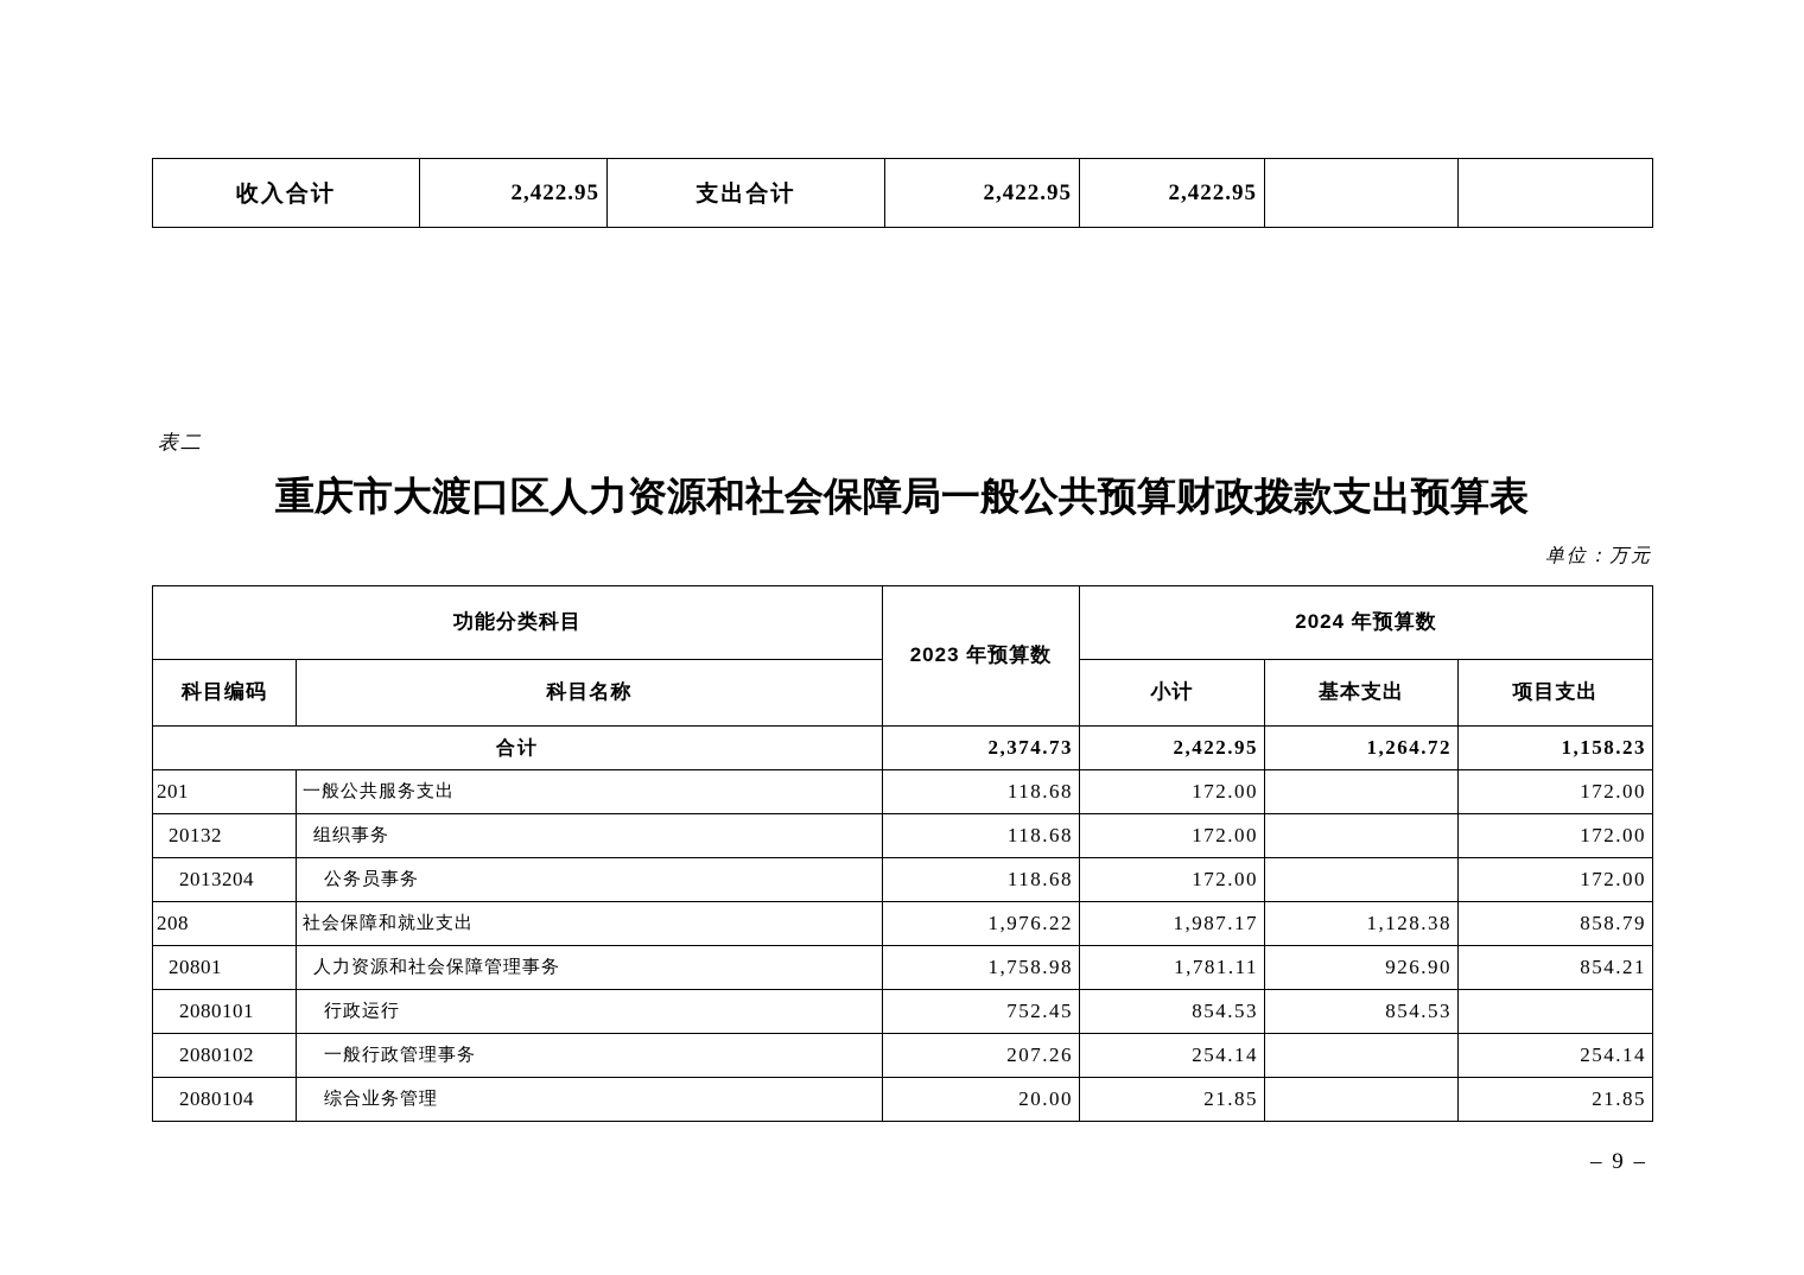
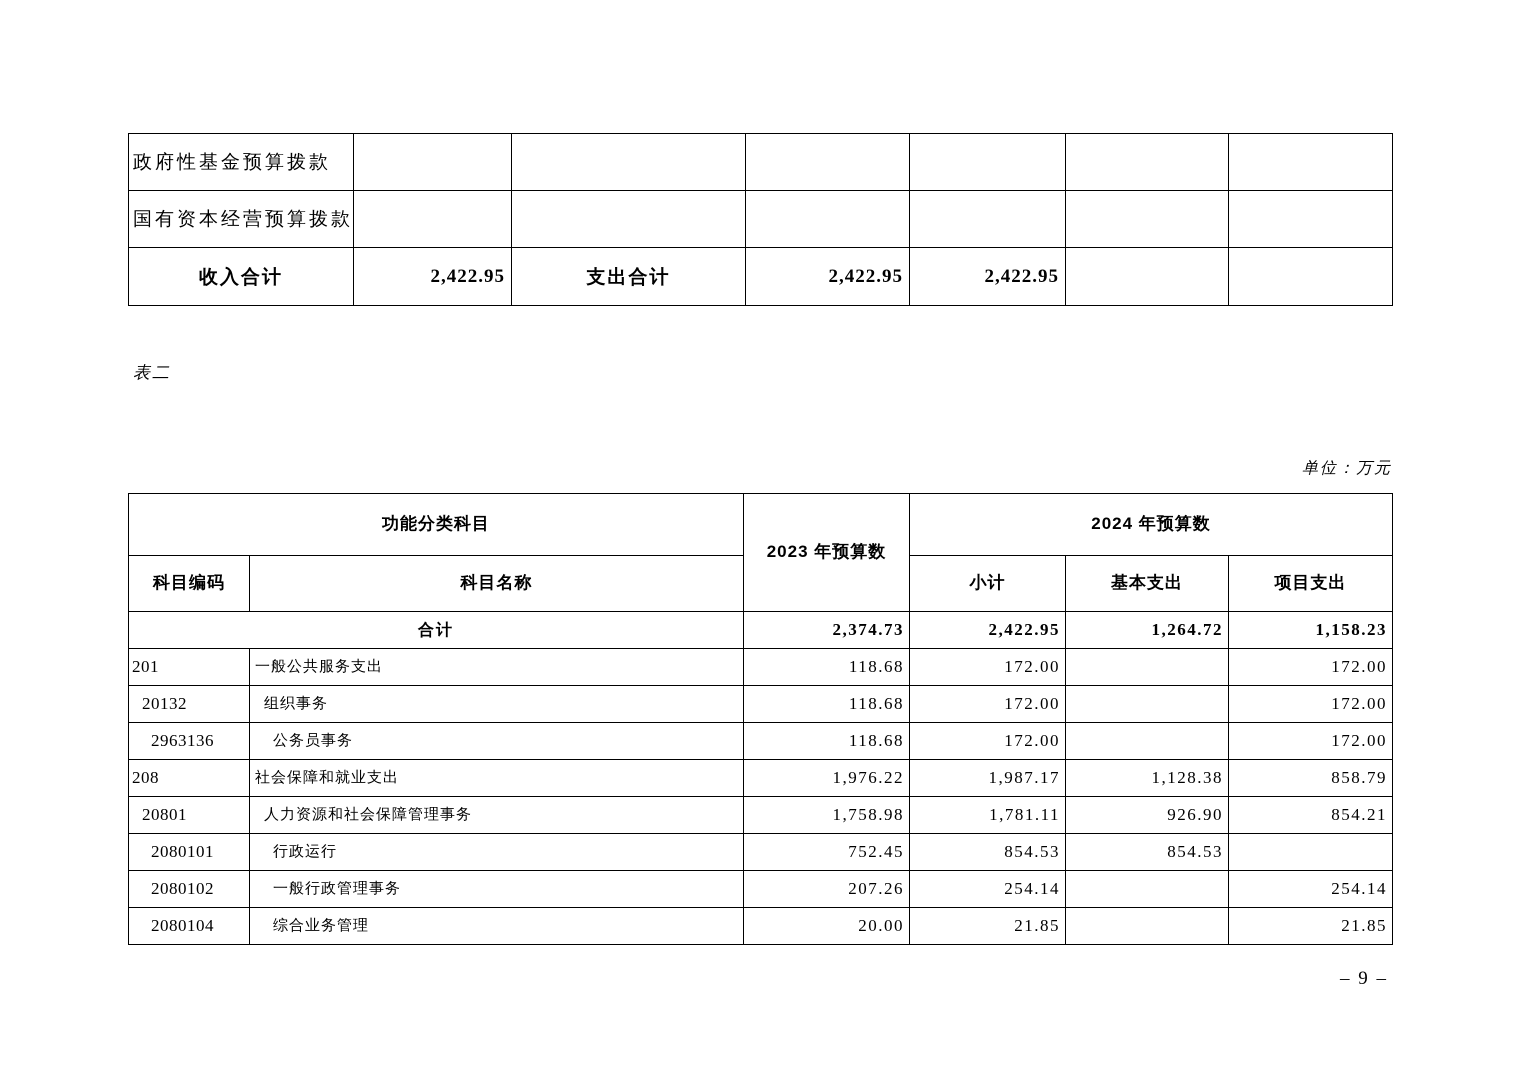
+ 政府性基金预算拨款
+ 国有资本经营预算拨款
  收入合计	2,422.95	支出合计	2,422.95	2,422.95
  表二
- 重庆市大渡口区人力资源和社会保障局一般公共预算财政拨款支出预算表
  单位：万元
  功能分类科目	2023 年预算数	2024 年预算数
  科目编码	科目名称	小计	基本支出	项目支出
  合计	2,374.73	2,422.95	1,264.72	1,158.23
  201	一般公共服务支出	118.68	172.00		172.00
  20132	组织事务	118.68	172.00		172.00
- 2013204	公务员事务	118.68	172.00		172.00
+ 2963136	公务员事务	118.68	172.00		172.00
  208	社会保障和就业支出	1,976.22	1,987.17	1,128.38	858.79
  20801	人力资源和社会保障管理事务	1,758.98	1,781.11	926.90	854.21
  2080101	行政运行	752.45	854.53	854.53
  2080102	一般行政管理事务	207.26	254.14		254.14
  2080104	综合业务管理	20.00	21.85		21.85
  – 9 –
